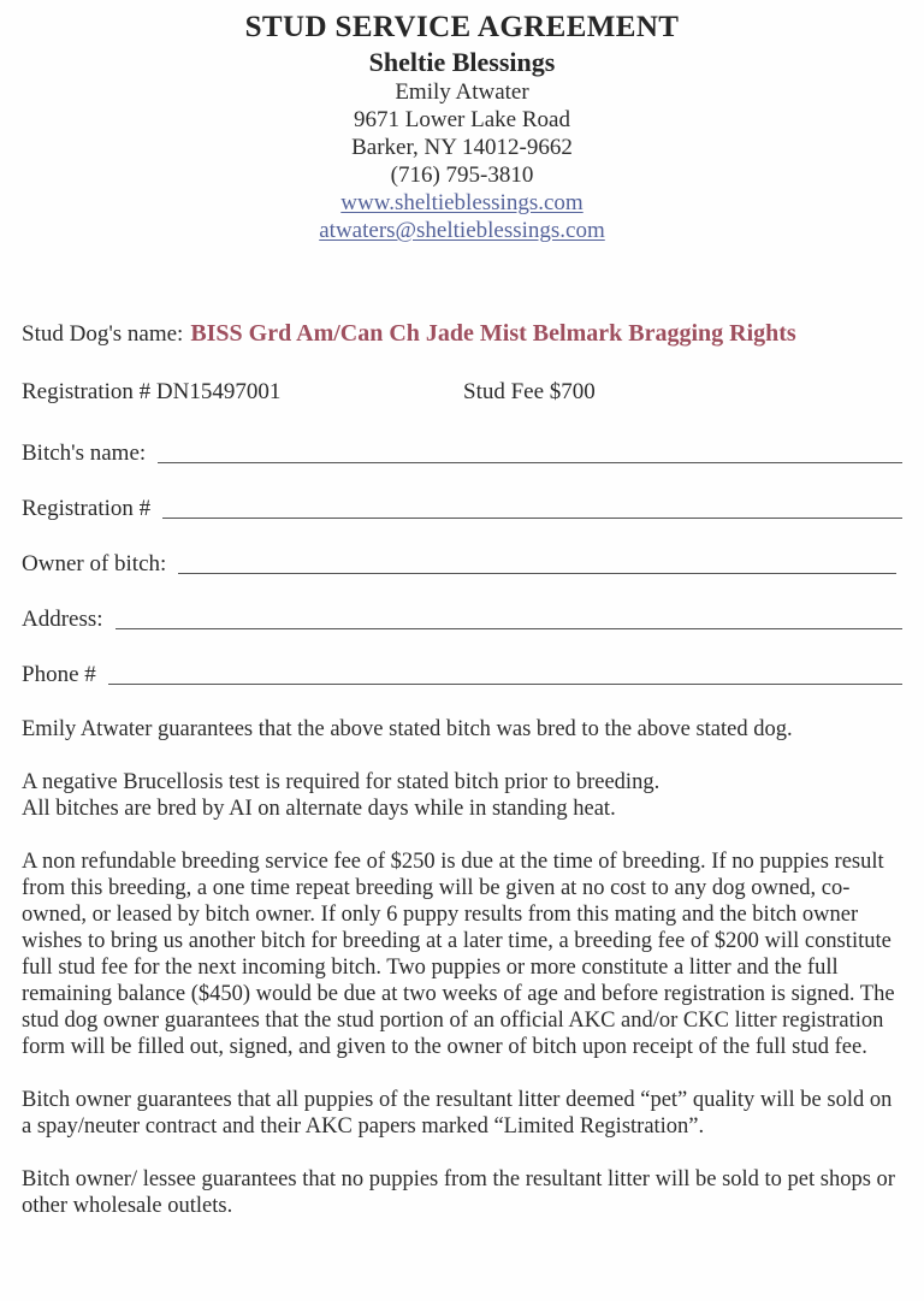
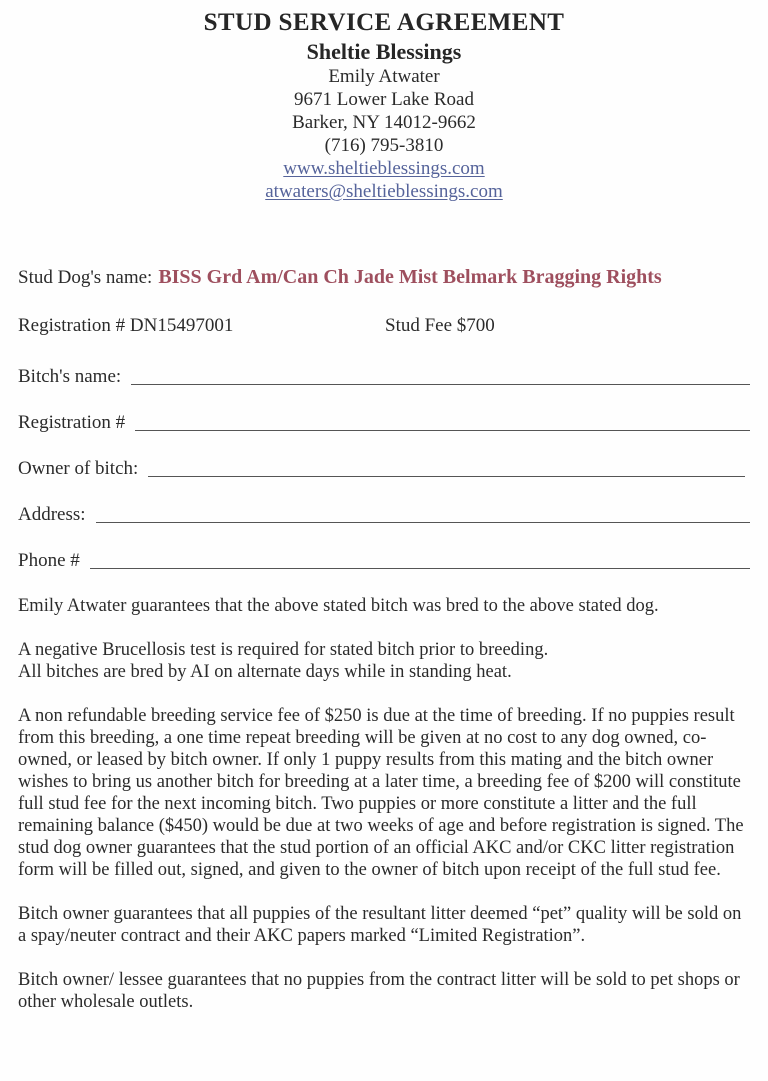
  STUD SERVICE AGREEMENT
  Sheltie Blessings
  Emily Atwater
  9671 Lower Lake Road
  Barker, NY 14012-9662
  (716) 795-3810
  www.sheltieblessings.com
  atwaters@sheltieblessings.com
  Stud Dog's name: BISS Grd Am/Can Ch Jade Mist Belmark Bragging Rights
  Registration # DN15497001
  Stud Fee $700
  Bitch's name:
  Registration #
  Owner of bitch:
  Address:
  Phone #
  Emily Atwater guarantees that the above stated bitch was bred to the above stated dog.
  A negative Brucellosis test is required for stated bitch prior to breeding.
  All bitches are bred by AI on alternate days while in standing heat.
- A non refundable breeding service fee of $250 is due at the time of breeding. If no puppies result from this breeding, a one time repeat breeding will be given at no cost to any dog owned, co-owned, or leased by bitch owner. If only 6 puppy results from this mating and the bitch owner wishes to bring us another bitch for breeding at a later time, a breeding fee of $200 will constitute full stud fee for the next incoming bitch. Two puppies or more constitute a litter and the full remaining balance ($450) would be due at two weeks of age and before registration is signed. The stud dog owner guarantees that the stud portion of an official AKC and/or CKC litter registration form will be filled out, signed, and given to the owner of bitch upon receipt of the full stud fee.
+ A non refundable breeding service fee of $250 is due at the time of breeding. If no puppies result from this breeding, a one time repeat breeding will be given at no cost to any dog owned, co-owned, or leased by bitch owner. If only 1 puppy results from this mating and the bitch owner wishes to bring us another bitch for breeding at a later time, a breeding fee of $200 will constitute full stud fee for the next incoming bitch. Two puppies or more constitute a litter and the full remaining balance ($450) would be due at two weeks of age and before registration is signed. The stud dog owner guarantees that the stud portion of an official AKC and/or CKC litter registration form will be filled out, signed, and given to the owner of bitch upon receipt of the full stud fee.
  Bitch owner guarantees that all puppies of the resultant litter deemed “pet” quality will be sold on a spay/neuter contract and their AKC papers marked “Limited Registration”.
- Bitch owner/ lessee guarantees that no puppies from the resultant litter will be sold to pet shops or other wholesale outlets.
+ Bitch owner/ lessee guarantees that no puppies from the contract litter will be sold to pet shops or other wholesale outlets.
